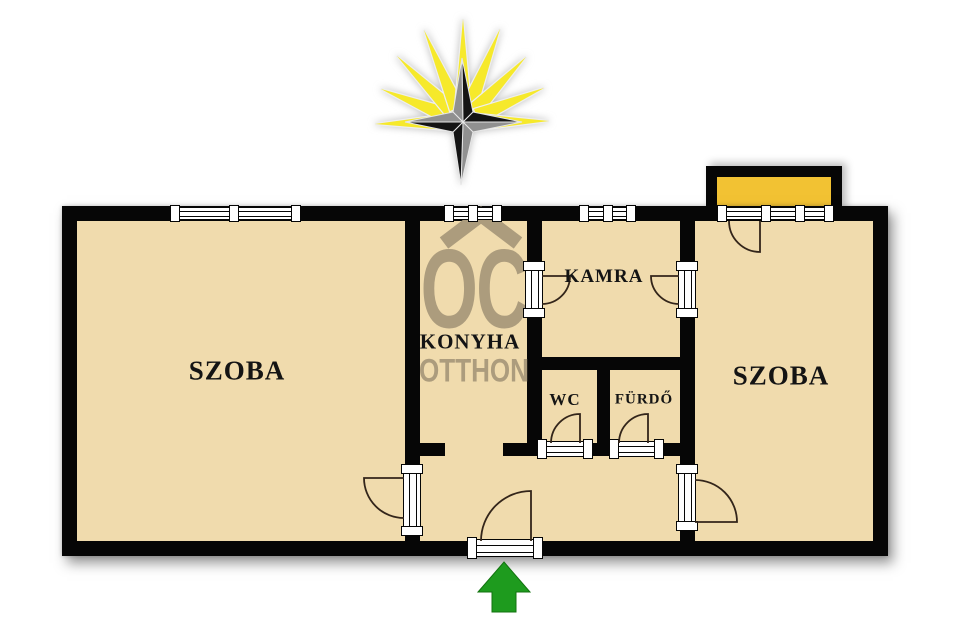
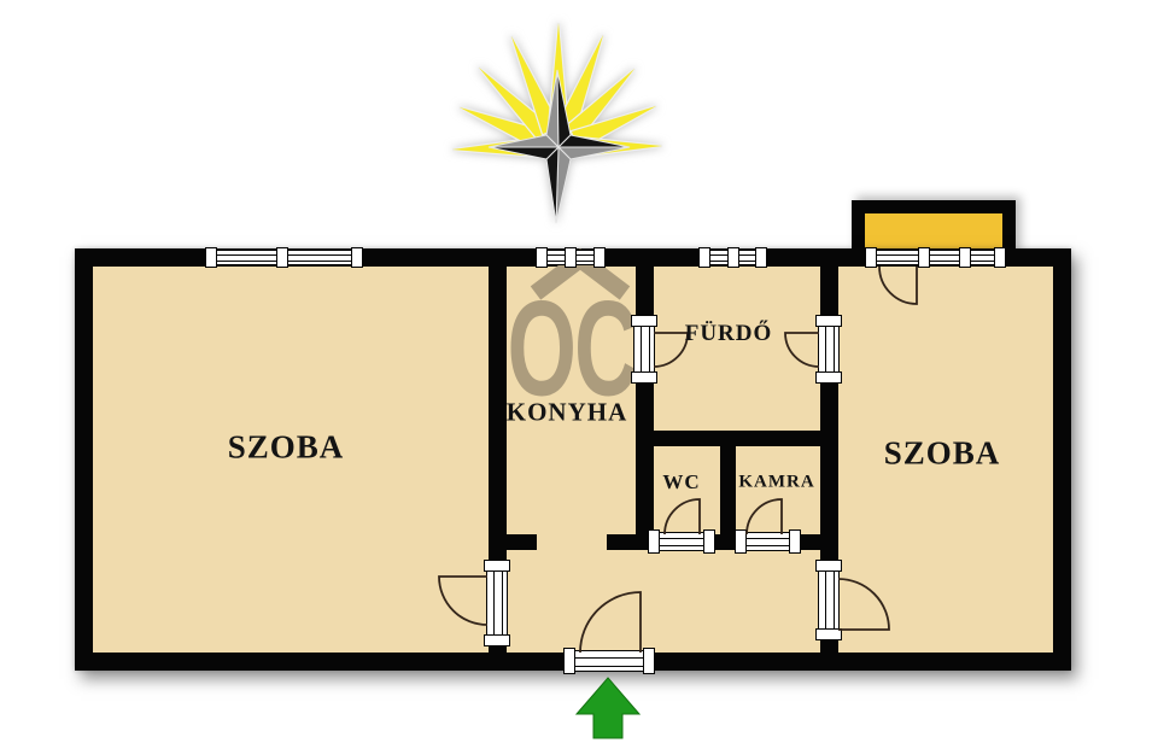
  OC
- OTTHON
  SZOBA
  KONYHA
- KAMRA
+ FÜRDŐ
  WC
- FÜRDŐ
+ KAMRA
  SZOBA
